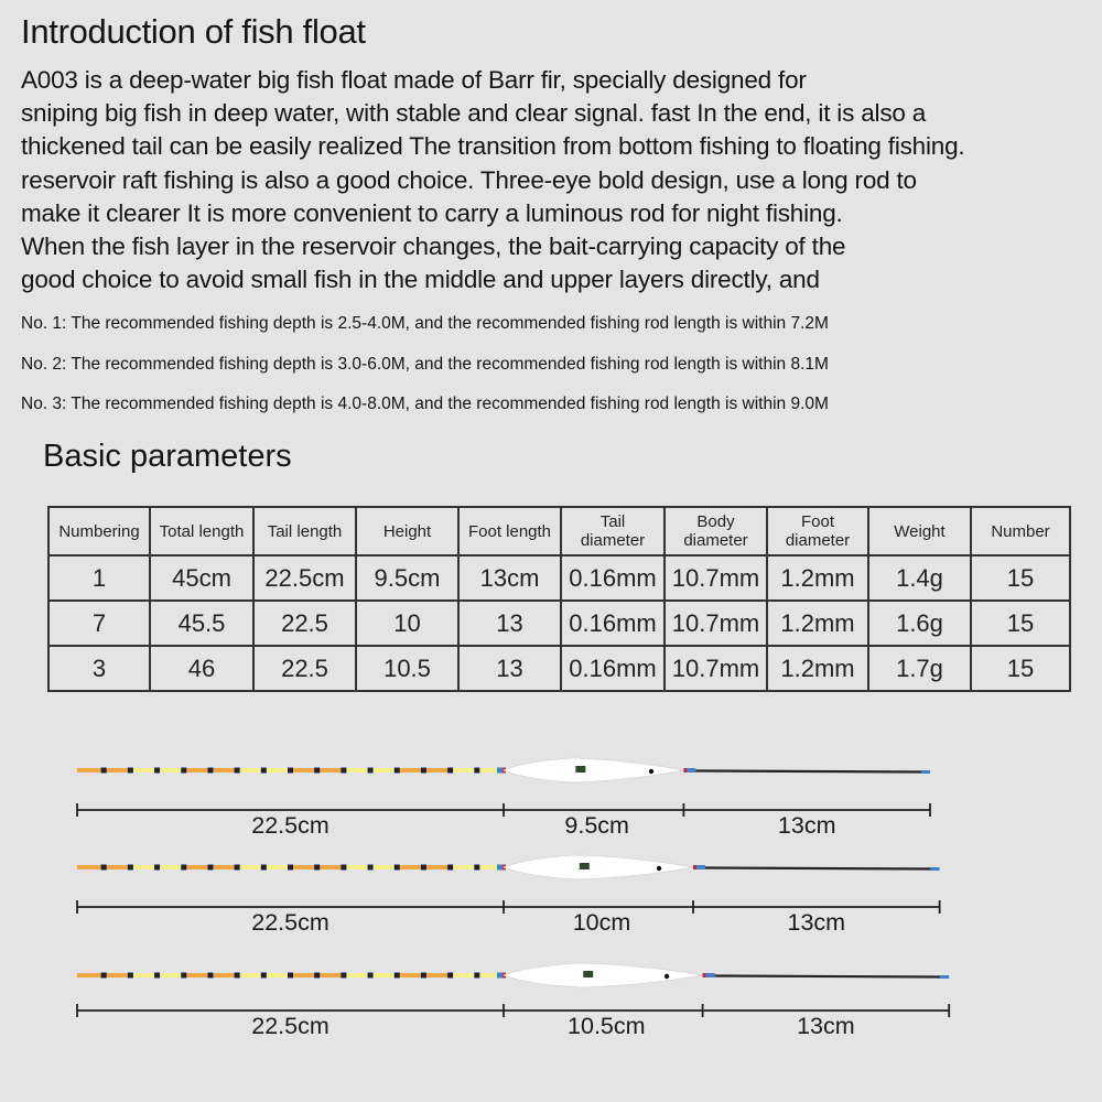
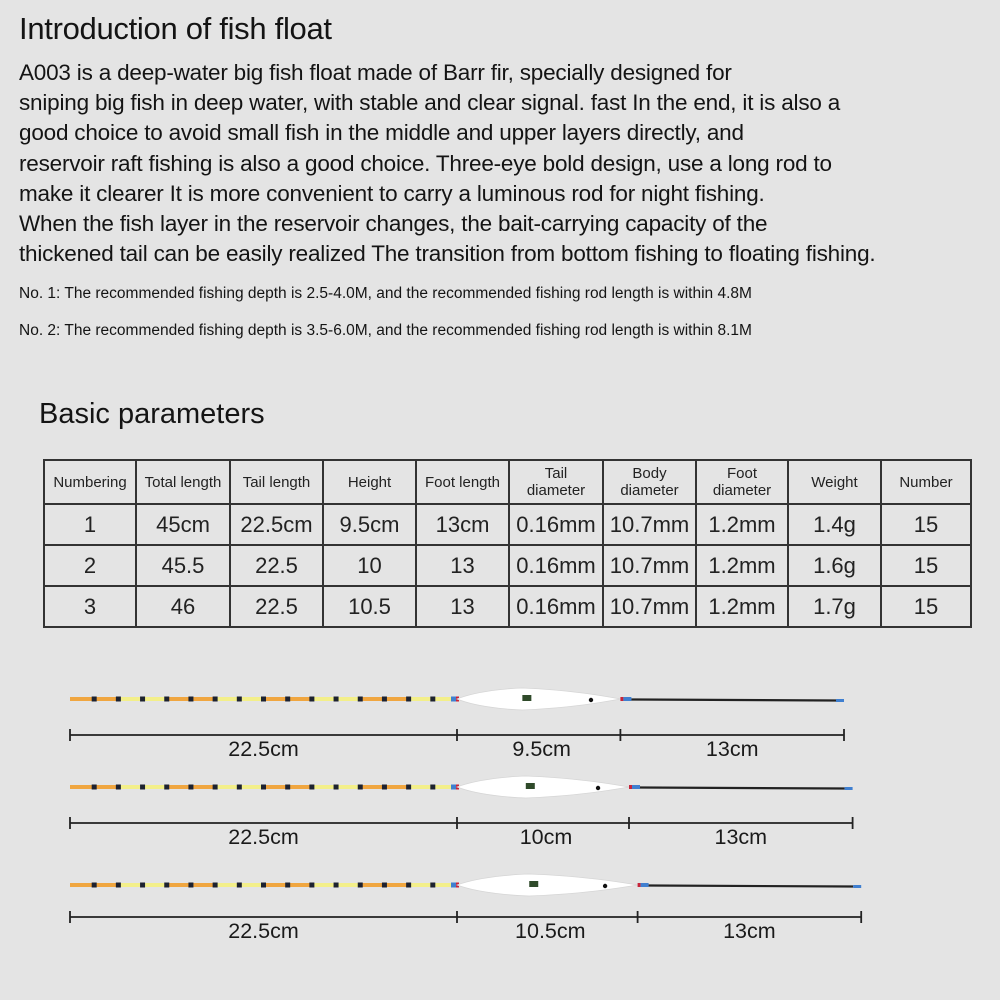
  Introduction of fish float
  A003 is a deep-water big fish float made of Barr fir, specially designed for
  sniping big fish in deep water, with stable and clear signal. fast In the end, it is also a
- thickened tail can be easily realized The transition from bottom fishing to floating fishing.
+ good choice to avoid small fish in the middle and upper layers directly, and
  reservoir raft fishing is also a good choice. Three-eye bold design, use a long rod to
  make it clearer It is more convenient to carry a luminous rod for night fishing.
  When the fish layer in the reservoir changes, the bait-carrying capacity of the
- good choice to avoid small fish in the middle and upper layers directly, and
+ thickened tail can be easily realized The transition from bottom fishing to floating fishing.
- No. 1: The recommended fishing depth is 2.5-4.0M, and the recommended fishing rod length is within 7.2M
+ No. 1: The recommended fishing depth is 2.5-4.0M, and the recommended fishing rod length is within 4.8M
- No. 2: The recommended fishing depth is 3.0-6.0M, and the recommended fishing rod length is within 8.1M
+ No. 2: The recommended fishing depth is 3.5-6.0M, and the recommended fishing rod length is within 8.1M
- No. 3: The recommended fishing depth is 4.0-8.0M, and the recommended fishing rod length is within 9.0M
  Basic parameters
  Numbering	Total length	Tail length	Height	Foot length	Taildiameter	Bodydiameter	Footdiameter	Weight	Number
  1	45cm	22.5cm	9.5cm	13cm	0.16mm	10.7mm	1.2mm	1.4g	15
- 7	45.5	22.5	10	13	0.16mm	10.7mm	1.2mm	1.6g	15
+ 2	45.5	22.5	10	13	0.16mm	10.7mm	1.2mm	1.6g	15
  3	46	22.5	10.5	13	0.16mm	10.7mm	1.2mm	1.7g	15
  22.5cm
  9.5cm
  13cm
  22.5cm
  10cm
  13cm
  22.5cm
  10.5cm
  13cm
